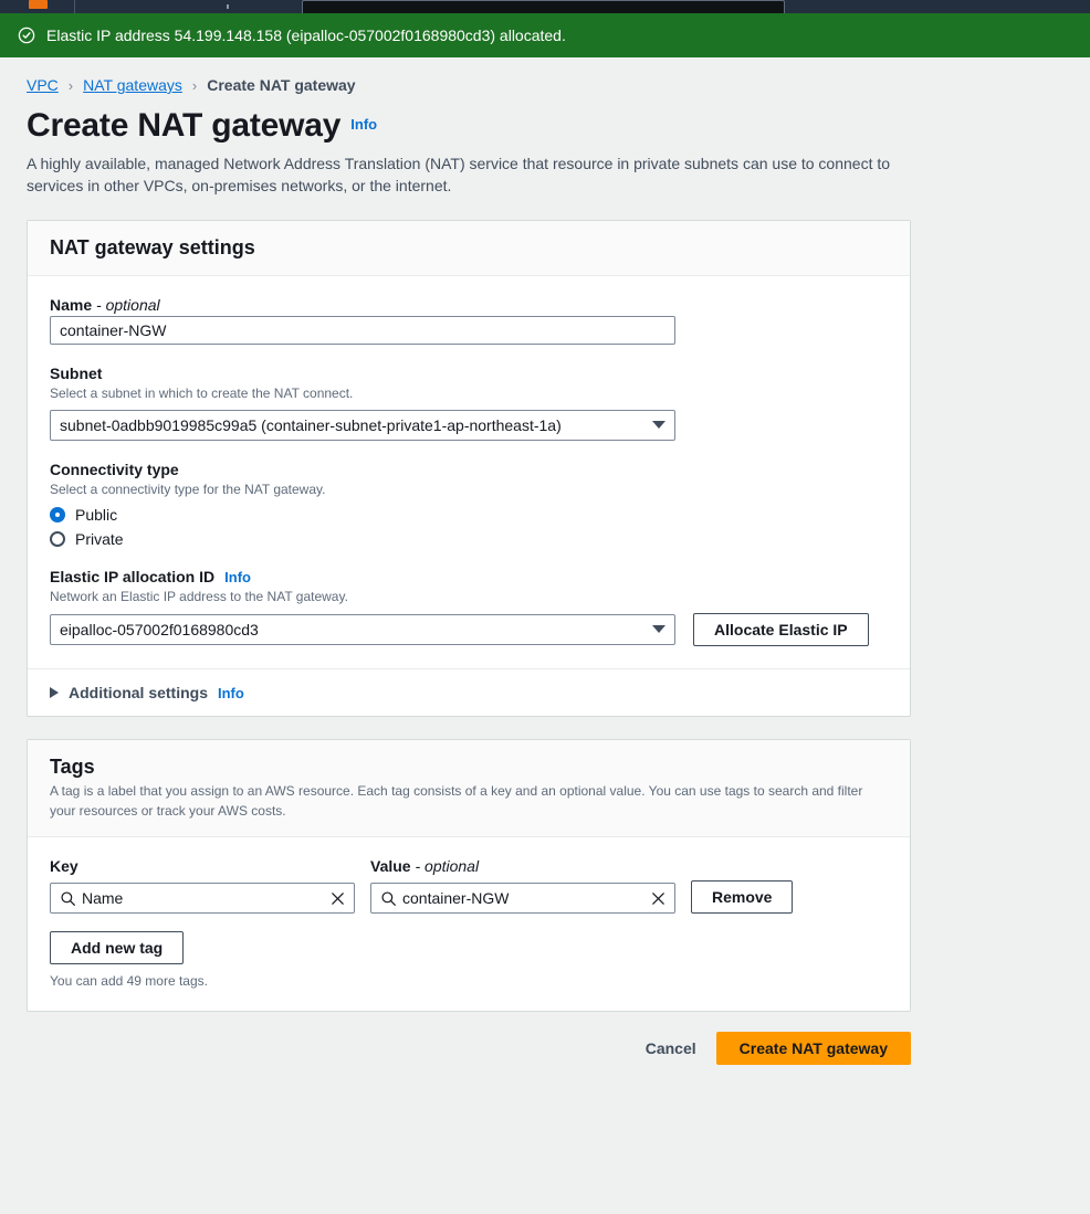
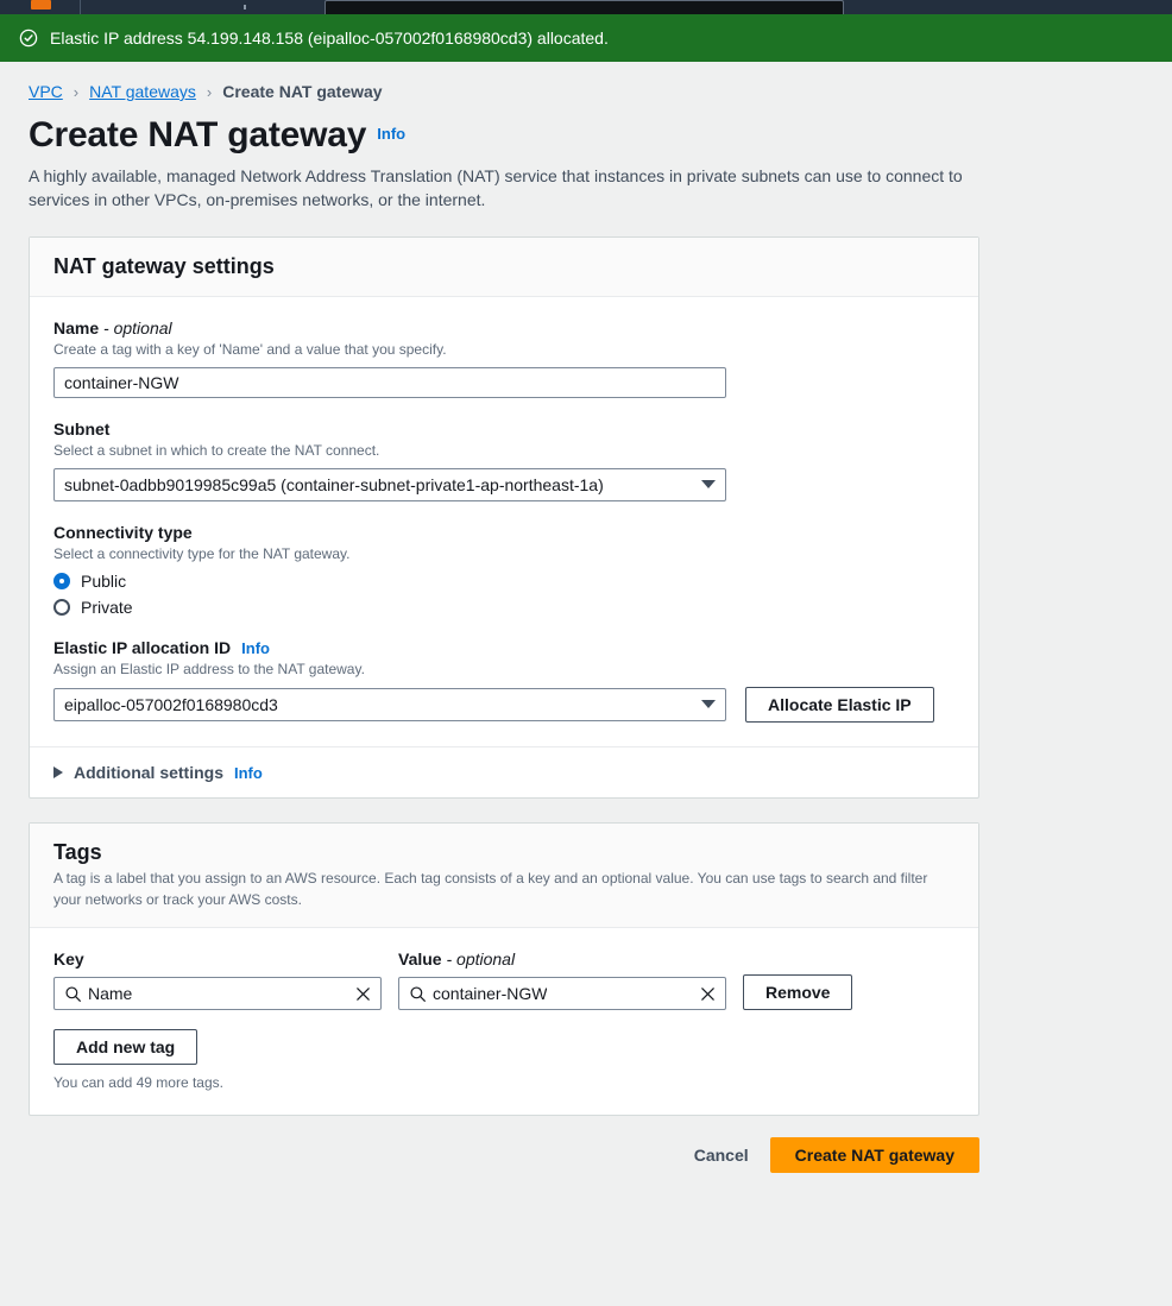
  Elastic IP address 54.199.148.158 (eipalloc-057002f0168980cd3) allocated.
  VPC
  ›
  NAT gateways
  ›
  Create NAT gateway
  Create NAT gateway Info
- A highly available, managed Network Address Translation (NAT) service that resource in private subnets can use to connect to services in other VPCs, on-premises networks, or the internet.
+ A highly available, managed Network Address Translation (NAT) service that instances in private subnets can use to connect to services in other VPCs, on-premises networks, or the internet.
  NAT gateway settings
  Name - optional
+ Create a tag with a key of 'Name' and a value that you specify.
  container-NGW
  Subnet
  Select a subnet in which to create the NAT connect.
  subnet-0adbb9019985c99a5 (container-subnet-private1-ap-northeast-1a)
  Connectivity type
  Select a connectivity type for the NAT gateway.
  Public
  Private
  Elastic IP allocation ID Info
- Network an Elastic IP address to the NAT gateway.
+ Assign an Elastic IP address to the NAT gateway.
  eipalloc-057002f0168980cd3
  Allocate Elastic IP
  Additional settings
  Info
  Tags
- A tag is a label that you assign to an AWS resource. Each tag consists of a key and an optional value. You can use tags to search and filter your resources or track your AWS costs.
+ A tag is a label that you assign to an AWS resource. Each tag consists of a key and an optional value. You can use tags to search and filter your networks or track your AWS costs.
  Key
  Name
  Value - optional
  container-NGW
  Remove
  Add new tag
  You can add 49 more tags.
  Cancel
  Create NAT gateway
